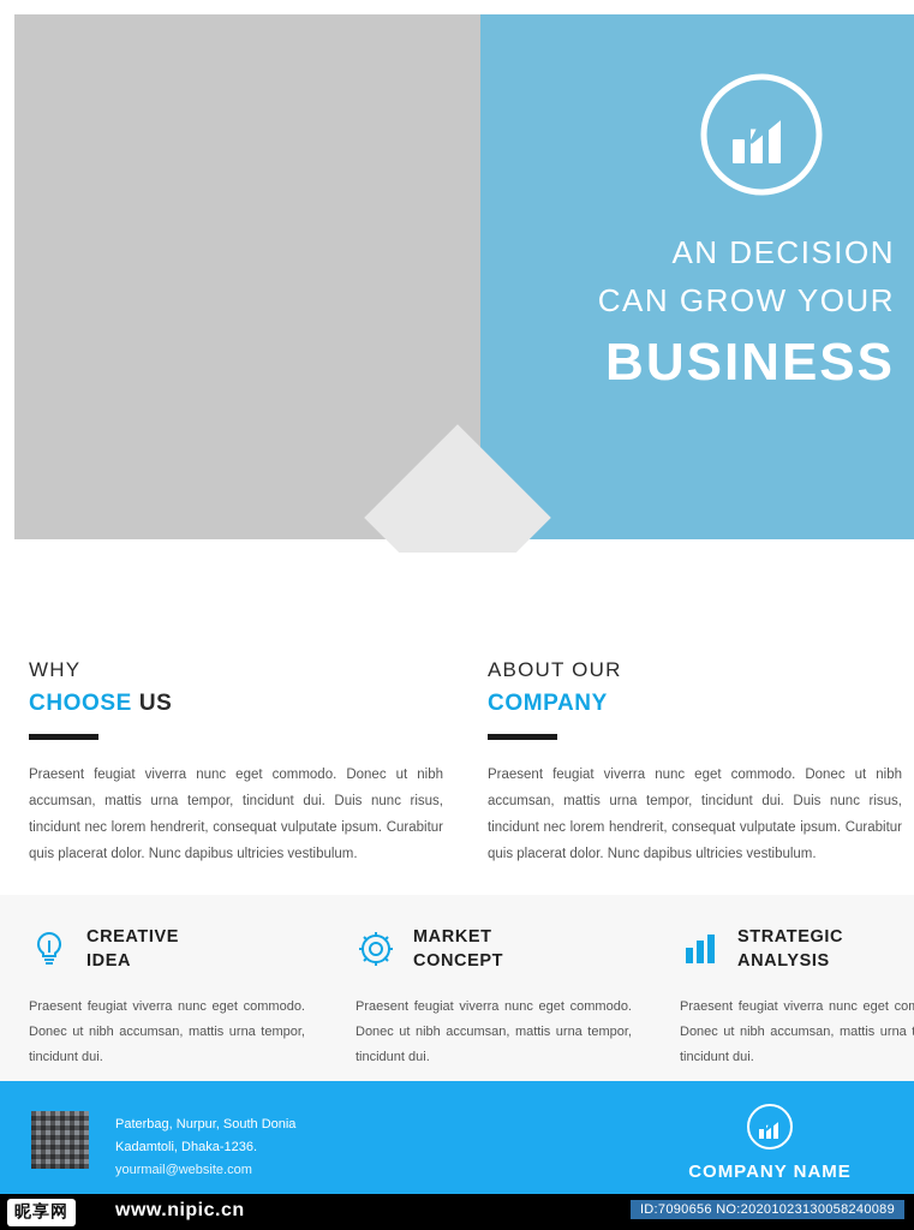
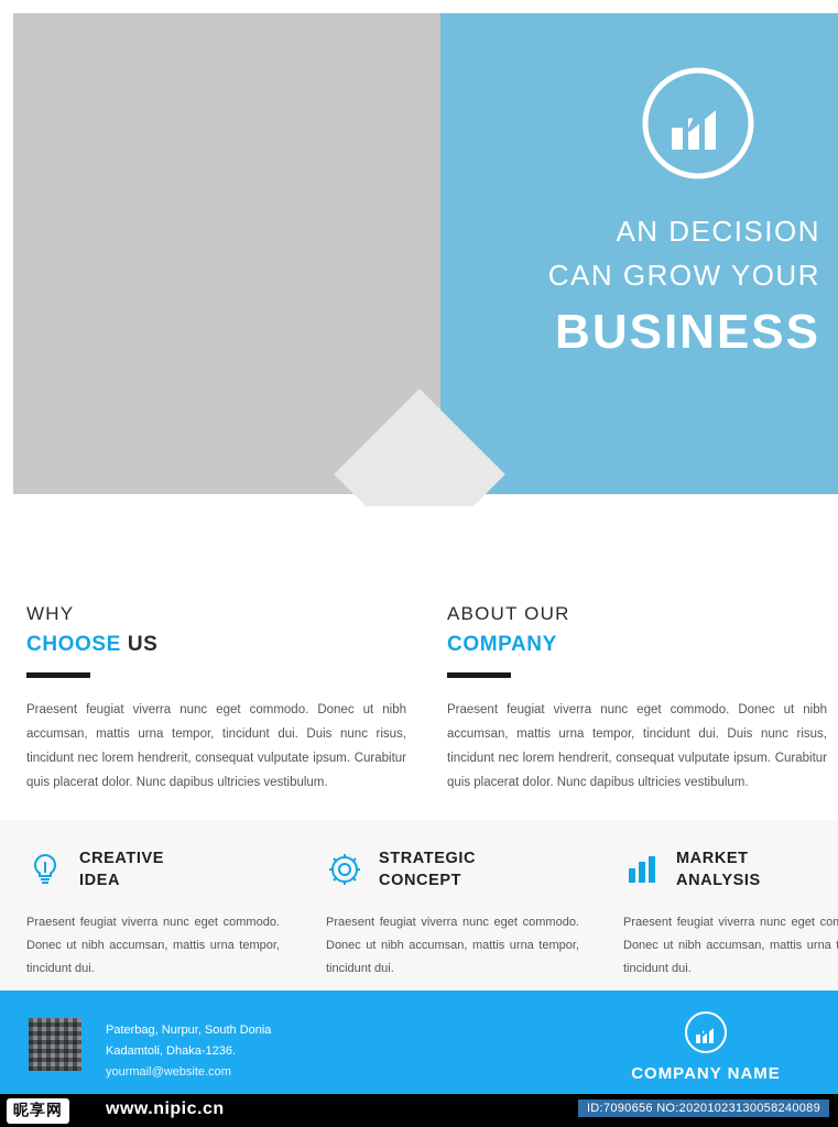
  AN DECISION
  CAN GROW YOUR
  BUSINESS
  WHY
  CHOOSE US
  Praesent feugiat viverra nunc eget commodo. Donec ut nibh accumsan, mattis urna tempor, tincidunt dui. Duis nunc risus, tincidunt nec lorem hendrerit, consequat vulputate ipsum. Curabitur quis placerat dolor. Nunc dapibus ultricies vestibulum.
  ABOUT OUR
  COMPANY
  Praesent feugiat viverra nunc eget commodo. Donec ut nibh accumsan, mattis urna tempor, tincidunt dui. Duis nunc risus, tincidunt nec lorem hendrerit, consequat vulputate ipsum. Curabitur quis placerat dolor. Nunc dapibus ultricies vestibulum.
  CREATIVE
  IDEA
  Praesent feugiat viverra nunc eget commodo. Donec ut nibh accumsan, mattis urna tempor, tincidunt dui.
- MARKET
+ STRATEGIC
  CONCEPT
  Praesent feugiat viverra nunc eget commodo. Donec ut nibh accumsan, mattis urna tempor, tincidunt dui.
- STRATEGIC
+ MARKET
  ANALYSIS
  Praesent feugiat viverra nunc eget co Donec ut nibh accumsan, mattis urna tincidunt dui.
  Paterbag, Nurpur, South Donia
  Kadamtoli, Dhaka-1236.
  yourmail@website.com
  COMPANY NAME
  昵享网
  www.nipic.cn
  ID:7090656 NO:20201023130058240089
